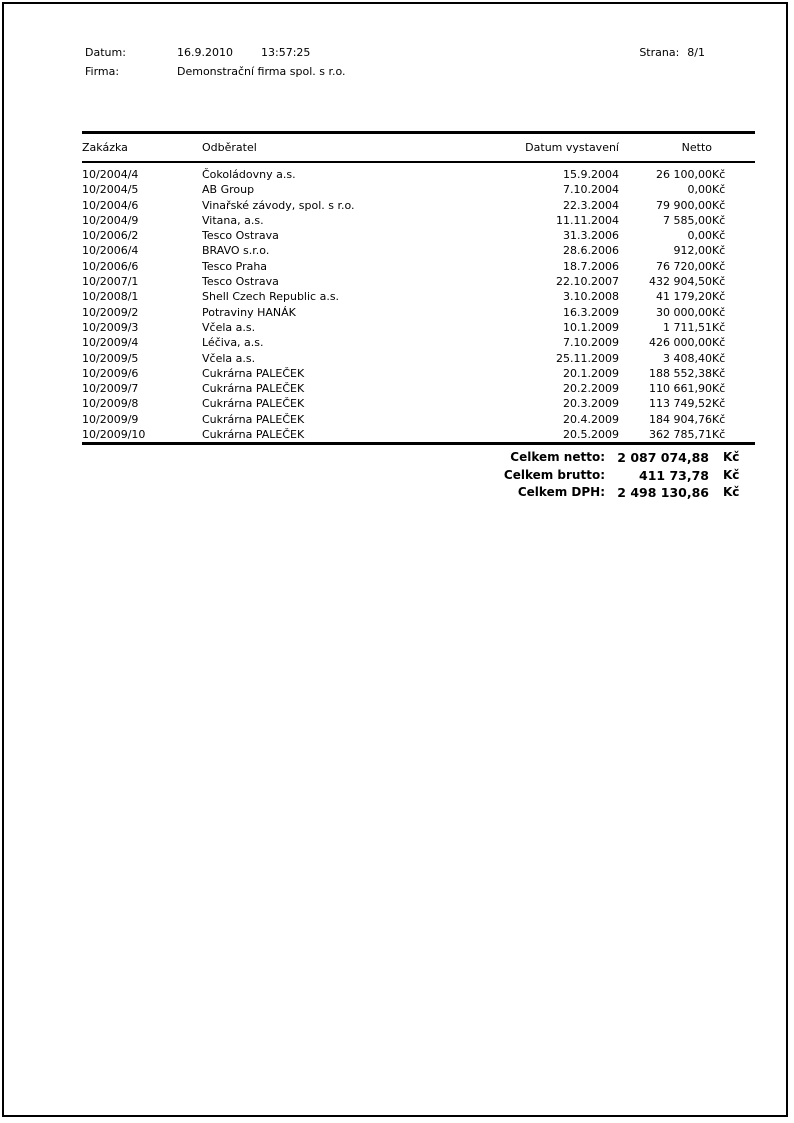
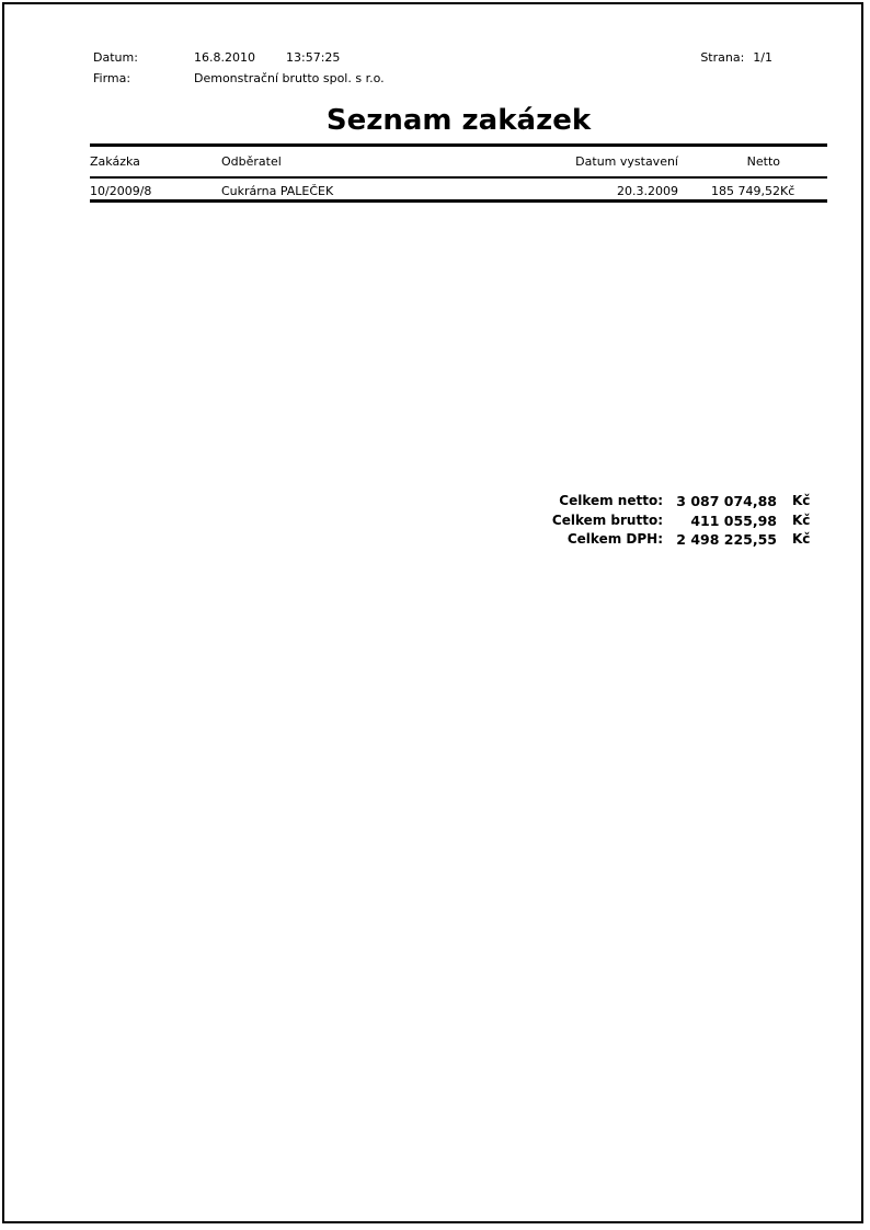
  Datum:
- 16.9.2010
+ 16.8.2010
  13:57:25
  Firma:
- Demonstrační firma spol. s r.o.
+ Demonstrační brutto spol. s r.o.
  Strana:
- 8/1
+ 1/1
+ Seznam zakázek
  Zakázka	Odběratel	Datum vystavení	Netto
- 10/2004/4	Čokoládovny a.s.	15.9.2004	26 100,00	Kč
- 10/2004/5	AB Group	7.10.2004	0,00	Kč
- 10/2004/6	Vinařské závody, spol. s r.o.	22.3.2004	79 900,00	Kč
- 10/2004/9	Vitana, a.s.	11.11.2004	7 585,00	Kč
- 10/2006/2	Tesco Ostrava	31.3.2006	0,00	Kč
- 10/2006/4	BRAVO s.r.o.	28.6.2006	912,00	Kč
- 10/2006/6	Tesco Praha	18.7.2006	76 720,00	Kč
- 10/2007/1	Tesco Ostrava	22.10.2007	432 904,50	Kč
- 10/2008/1	Shell Czech Republic a.s.	3.10.2008	41 179,20	Kč
- 10/2009/2	Potraviny HANÁK	16.3.2009	30 000,00	Kč
- 10/2009/3	Včela a.s.	10.1.2009	1 711,51	Kč
- 10/2009/4	Léčiva, a.s.	7.10.2009	426 000,00	Kč
- 10/2009/5	Včela a.s.	25.11.2009	3 408,40	Kč
- 10/2009/6	Cukrárna PALEČEK	20.1.2009	188 552,38	Kč
- 10/2009/7	Cukrárna PALEČEK	20.2.2009	110 661,90	Kč
- 10/2009/8	Cukrárna PALEČEK	20.3.2009	113 749,52	Kč
+ 10/2009/8	Cukrárna PALEČEK	20.3.2009	185 749,52	Kč
- 10/2009/9	Cukrárna PALEČEK	20.4.2009	184 904,76	Kč
- 10/2009/10	Cukrárna PALEČEK	20.5.2009	362 785,71	Kč
  Celkem netto:
- 2 087 074,88
+ 3 087 074,88
  Kč
  Celkem brutto:
- 411 73,78
+ 411 055,98
  Kč
  Celkem DPH:
- 2 498 130,86
+ 2 498 225,55
  Kč
